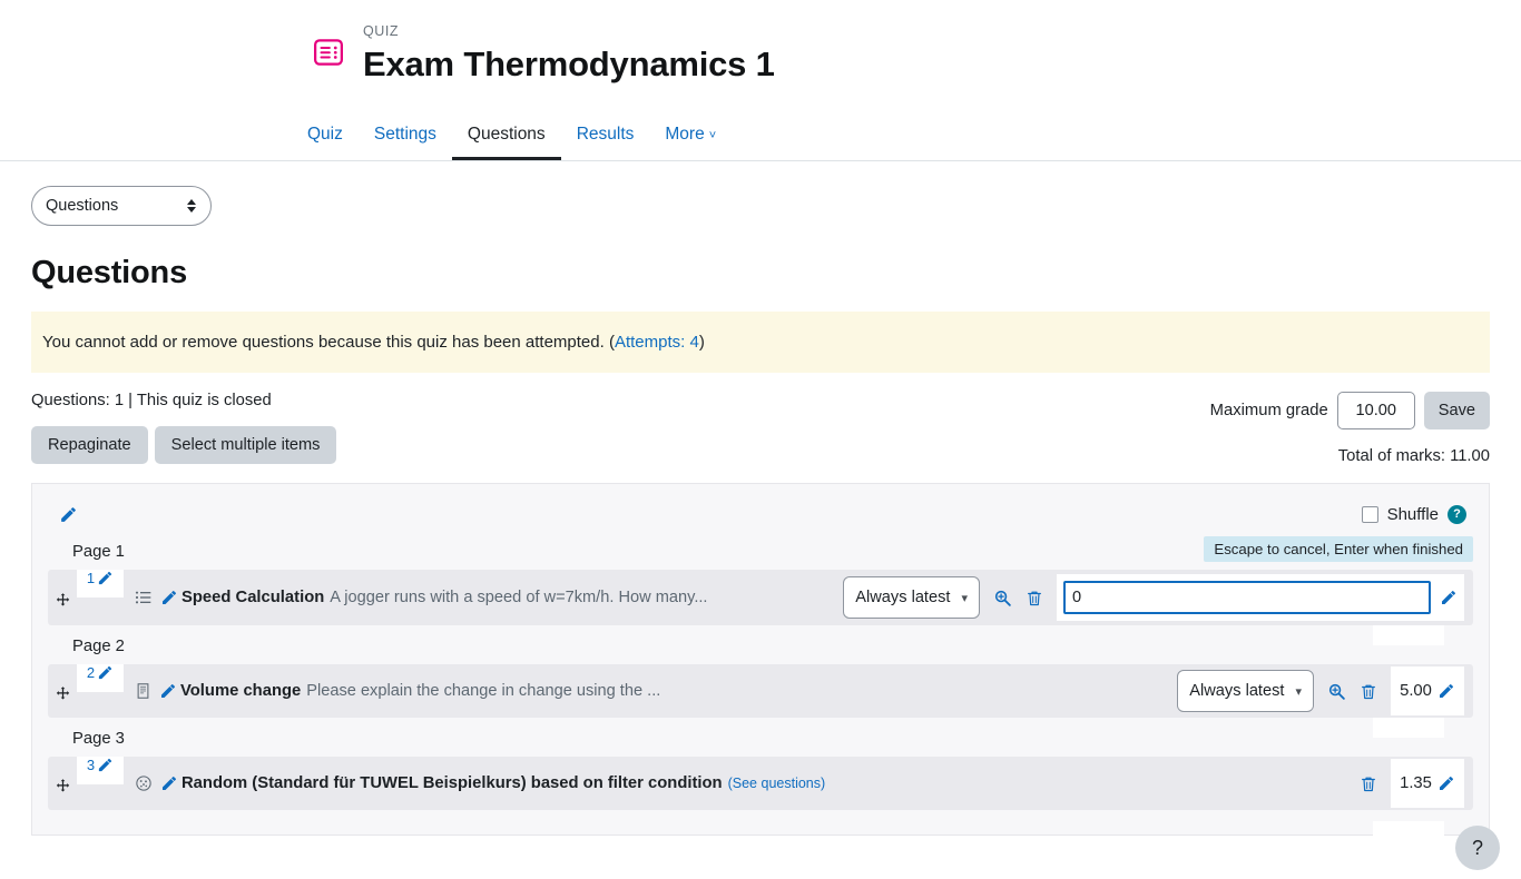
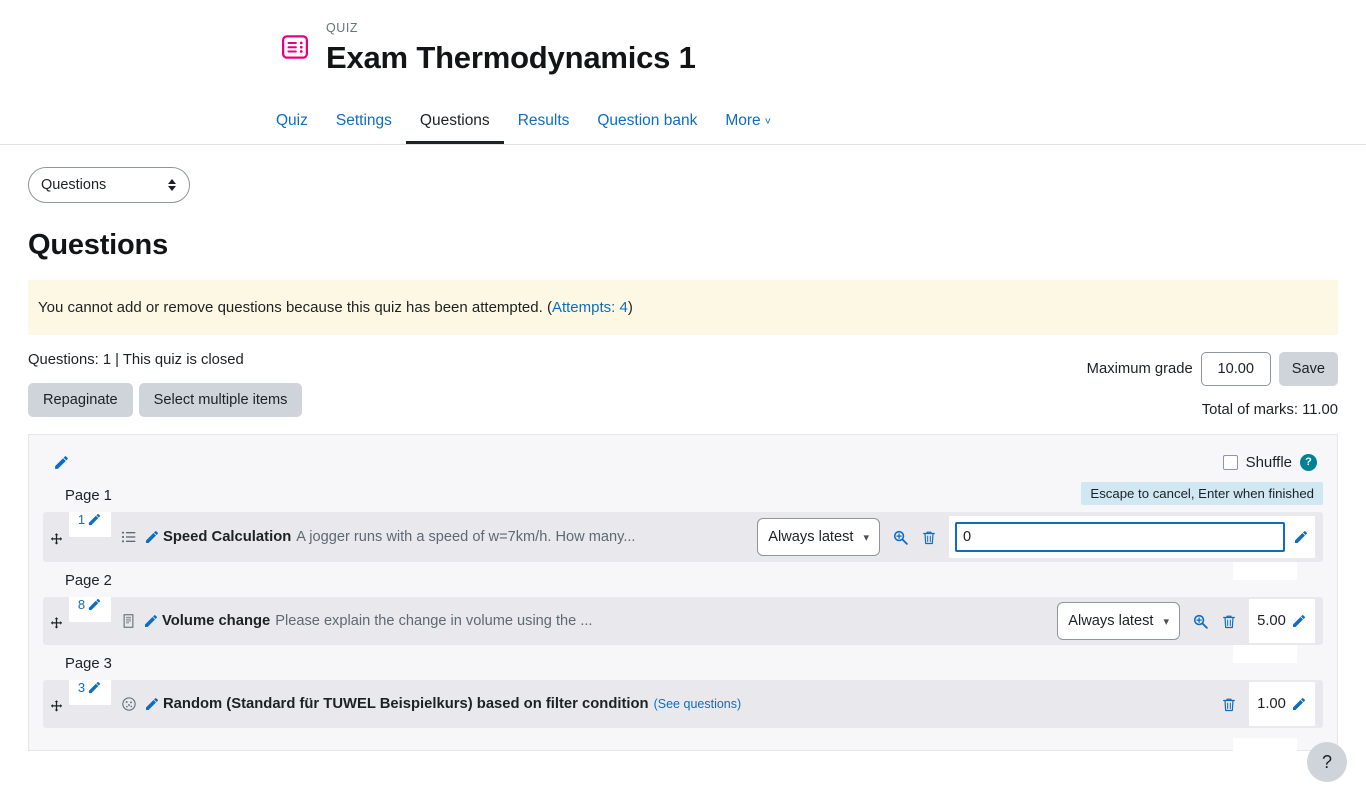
  QUIZ
  Exam Thermodynamics 1
  Quiz
  Settings
  Questions
  Results
+ Question bank
  More ˅
  Questions
  Questions
  You cannot add or remove questions because this quiz has been attempted. (
  Attempts: 4
  )
  Questions: 1 | This quiz is closed
  Repaginate
  Select multiple items
  Maximum grade
  10.00
  Save
  Total of marks: 11.00
  Shuffle
  ?
  Page 1
  Escape to cancel, Enter when finished
  1
  Speed Calculation
  A jogger runs with a speed of w=7km/h. How many...
  Always latest
  ▾
  0
  Page 2
- 2
+ 8
  Volume change
- Please explain the change in change using the ...
+ Please explain the change in volume using the ...
  Always latest
  ▾
  5.00
  Page 3
  3
  Random (Standard für TUWEL Beispielkurs) based on filter condition
  (See questions)
- 1.35
+ 1.00
  ?
